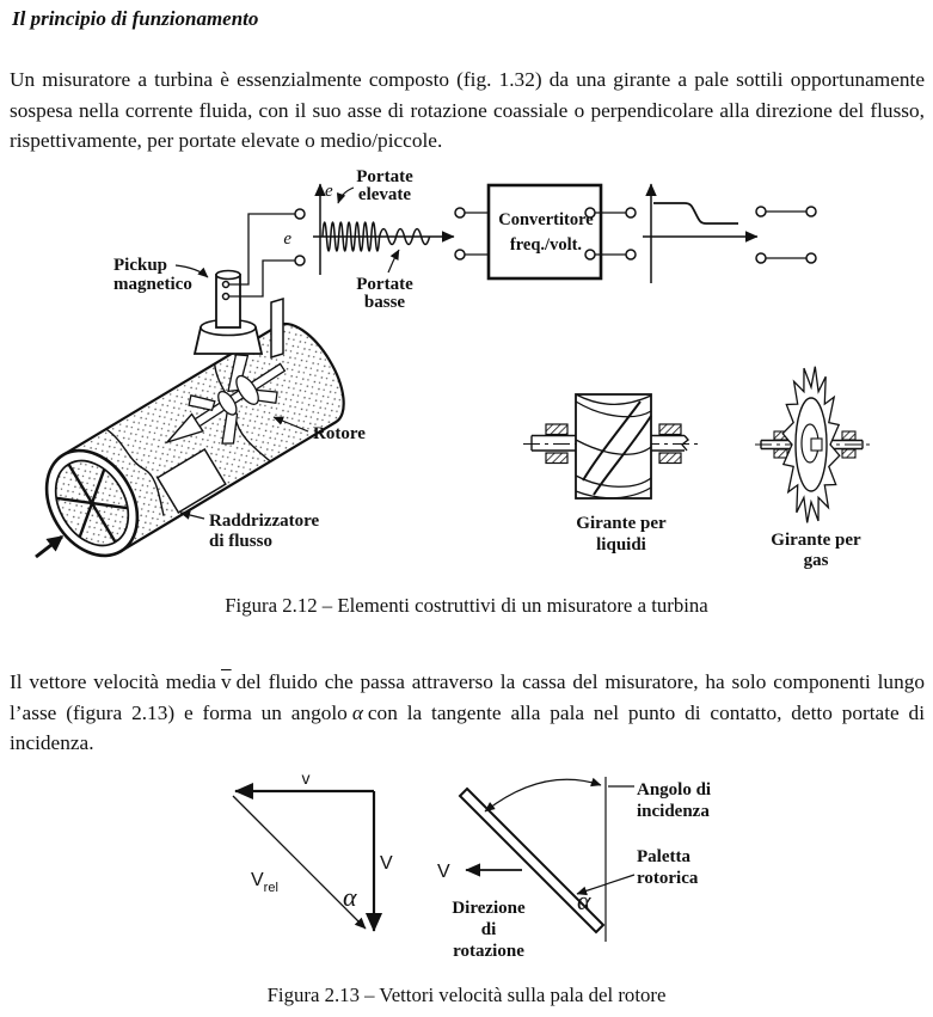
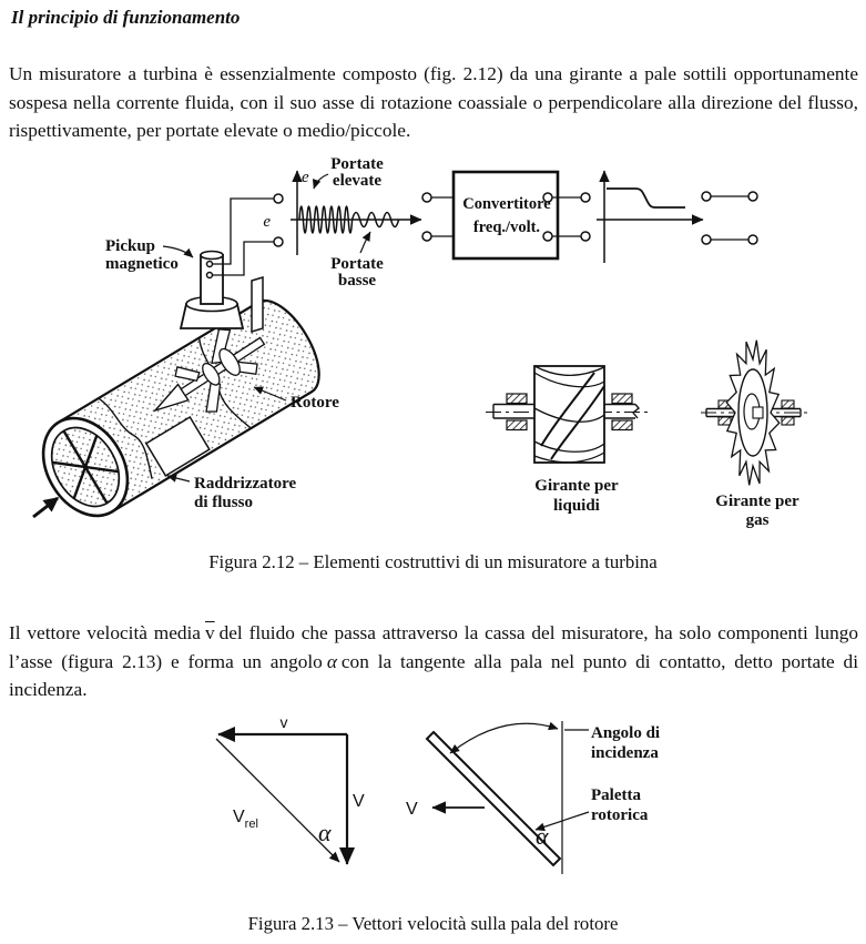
  Il principio di funzionamento
- Un misuratore a turbina è essenzialmente composto (fig. 1.32) da una girante a pale sottili opportunamente sospesa nella corrente fluida, con il suo asse di rotazione coassiale o perpendicolare alla direzione del flusso, rispettivamente, per portate elevate o medio/piccole.
+ Un misuratore a turbina è essenzialmente composto (fig. 2.12) da una girante a pale sottili opportunamente sospesa nella corrente fluida, con il suo asse di rotazione coassiale o perpendicolare alla direzione del flusso, rispettivamente, per portate elevate o medio/piccole.
  Pickup
  magnetico
  Rotore
  Raddrizzatore
  di flusso
  e
  e
  Portate
  elevate
  Portate
  basse
  Convertitore
  freq./volt.
  Girante per
  liquidi
  Girante per
  gas
  Figura 2.12 – Elementi costruttivi di un misuratore a turbina
  Il vettore velocità media v del fluido che passa attraverso la cassa del misuratore, ha solo componenti lungo l’asse (figura 2.13) e forma un angolo α con la tangente alla pala nel punto di contatto, detto portate di incidenza.
  v
  V
  Vrel
  α
  Angolo di
  incidenza
  Paletta
  rotorica
  V
- Direzione
- di
- rotazione
  α
  Figura 2.13 – Vettori velocità sulla pala del rotore
